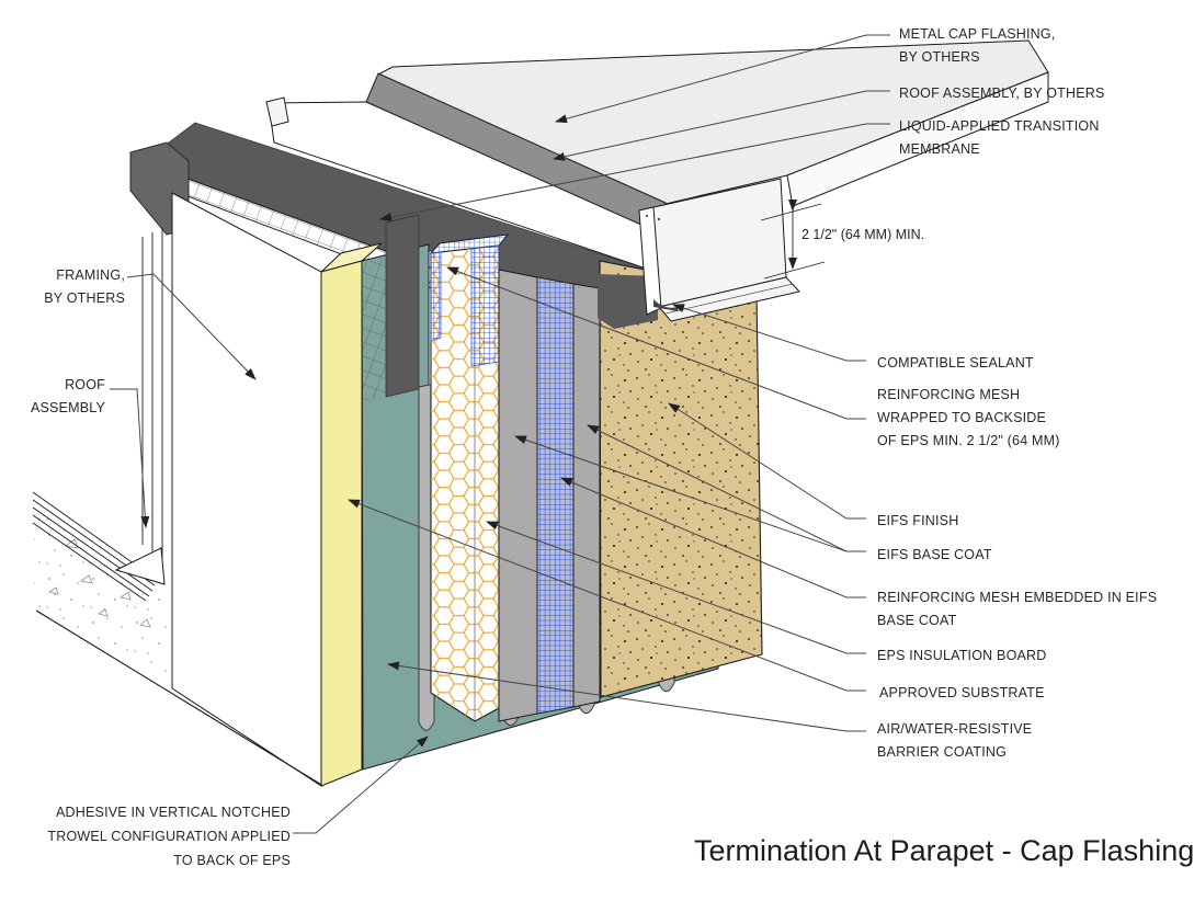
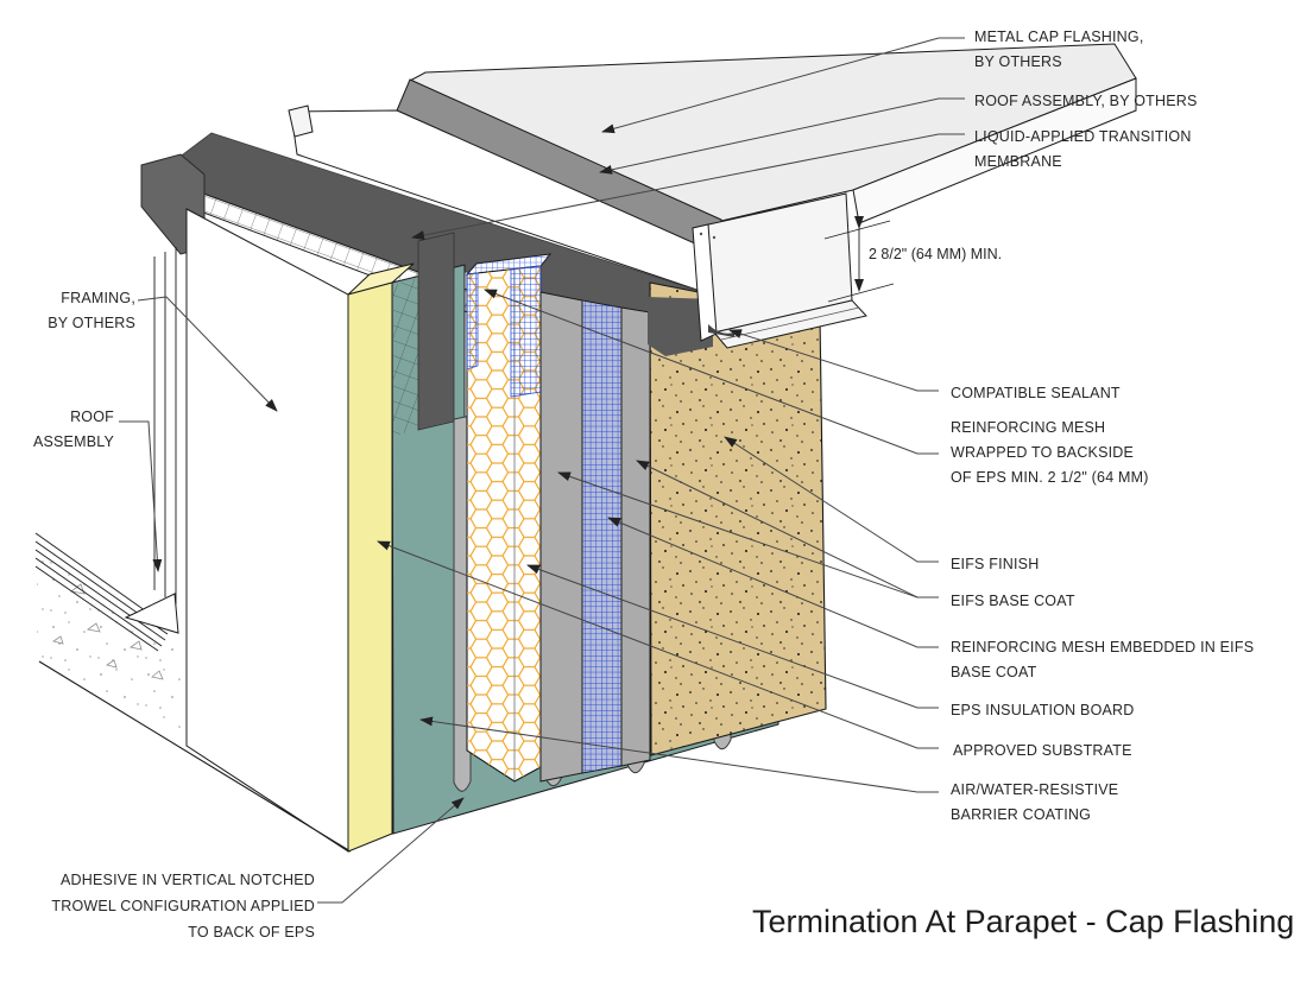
  METAL CAP FLASHING,
  BY OTHERS
  ROOF ASSEMBLY, BY OTHERS
  LIQUID-APPLIED TRANSITION
  MEMBRANE
- 2 1/2" (64 MM) MIN.
+ 2 8/2" (64 MM) MIN.
  COMPATIBLE SEALANT
  REINFORCING MESH
  WRAPPED TO BACKSIDE
  OF EPS MIN. 2 1/2" (64 MM)
  EIFS FINISH
  EIFS BASE COAT
  REINFORCING MESH EMBEDDED IN EIFS
  BASE COAT
  EPS INSULATION BOARD
  APPROVED SUBSTRATE
  AIR/WATER-RESISTIVE
  BARRIER COATING
  FRAMING,
  BY OTHERS
  ROOF
  ASSEMBLY
  ADHESIVE IN VERTICAL NOTCHED
  TROWEL CONFIGURATION APPLIED
  TO BACK OF EPS
  Termination At Parapet - Cap Flashing
